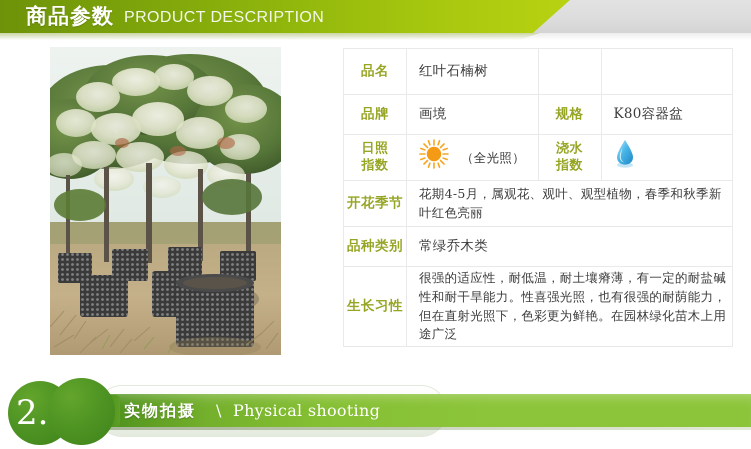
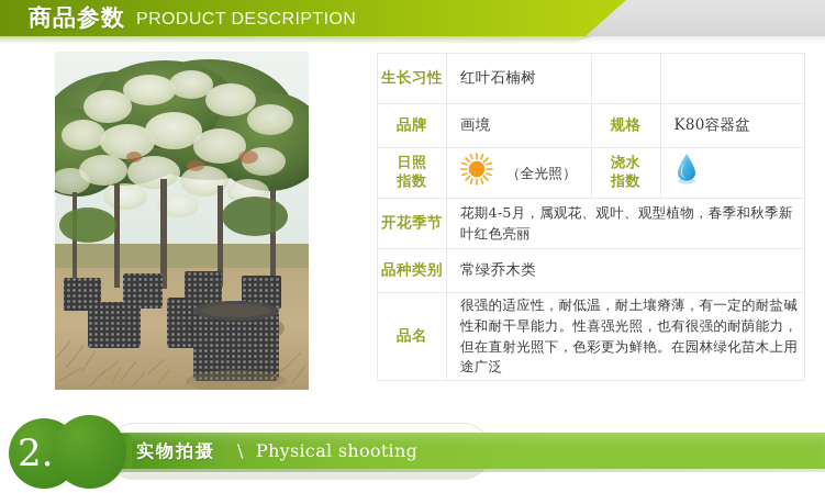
  商品参数
  PRODUCT DESCRIPTION
- 品名	红叶石楠树
+ 生长习性	红叶石楠树
  品牌	画境	规格	K80容器盆
  日照 指数	（全光照）	浇水 指数
  开花季节	花期4-5月，属观花、观叶、观型植物，春季和秋季新叶红色亮丽
  品种类别	常绿乔木类
- 生长习性	很强的适应性，耐低温，耐土壤瘠薄，有一定的耐盐碱性和耐干旱能力。性喜强光照，也有很强的耐荫能力，但在直射光照下，色彩更为鲜艳。在园林绿化苗木上用途广泛
+ 品名	很强的适应性，耐低温，耐土壤瘠薄，有一定的耐盐碱性和耐干旱能力。性喜强光照，也有很强的耐荫能力，但在直射光照下，色彩更为鲜艳。在园林绿化苗木上用途广泛
  2.
  实物拍摄
  \
  Physical shooting
